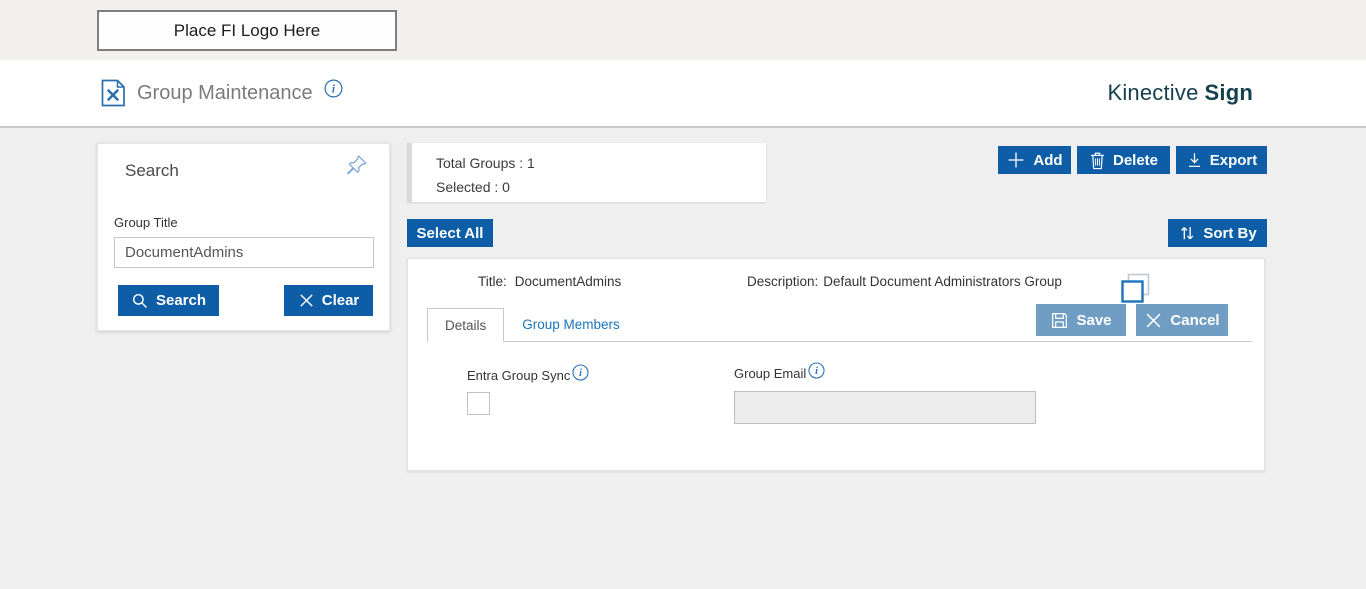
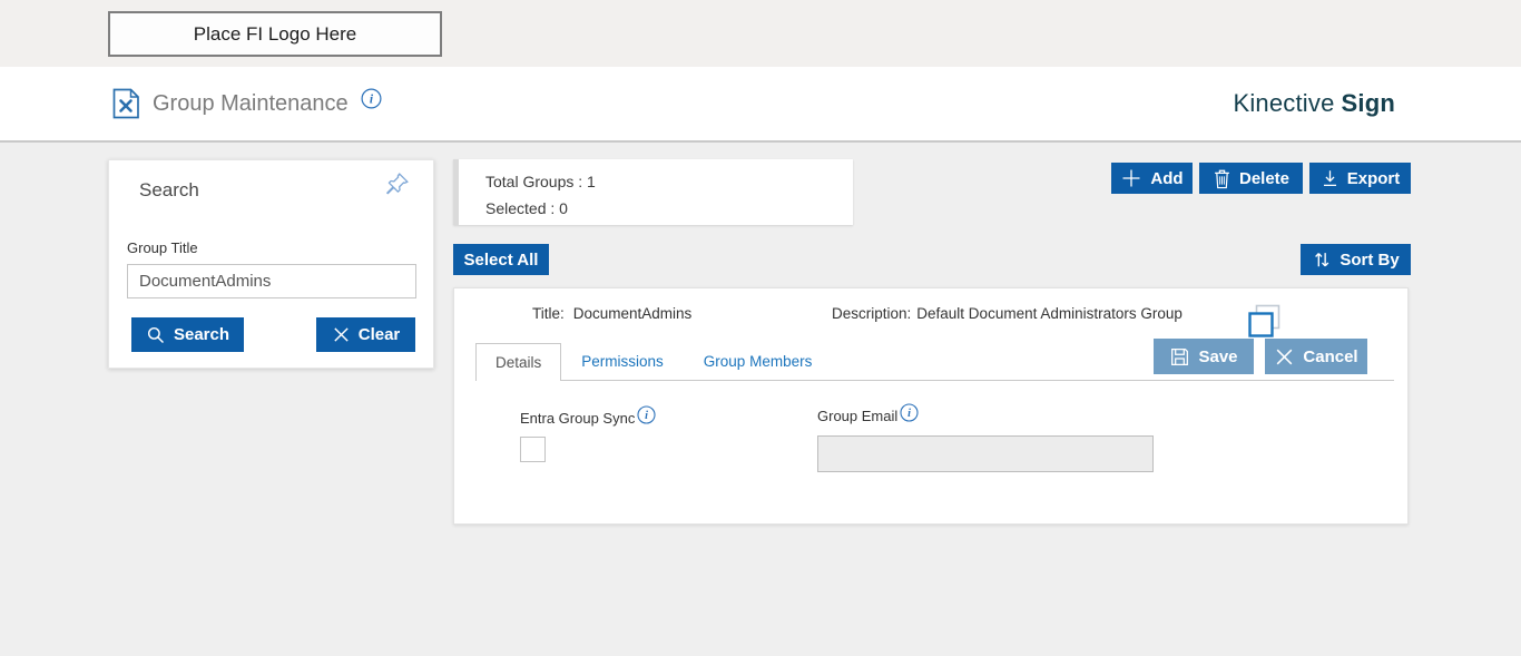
  Place FI Logo Here
  Group Maintenance
  i
  Kinective
  Sign
  Search
  Group Title
  DocumentAdmins
  Search
  Clear
  Total Groups : 1
  Selected : 0
  Add
  Delete
  Export
  Select All
  Sort By
  Title: DocumentAdmins
  Description: Default Document Administrators Group
  Details
+ Permissions
  Group Members
  Save
  Cancel
  Entra Group Sync
  i
  Group Email
  i
